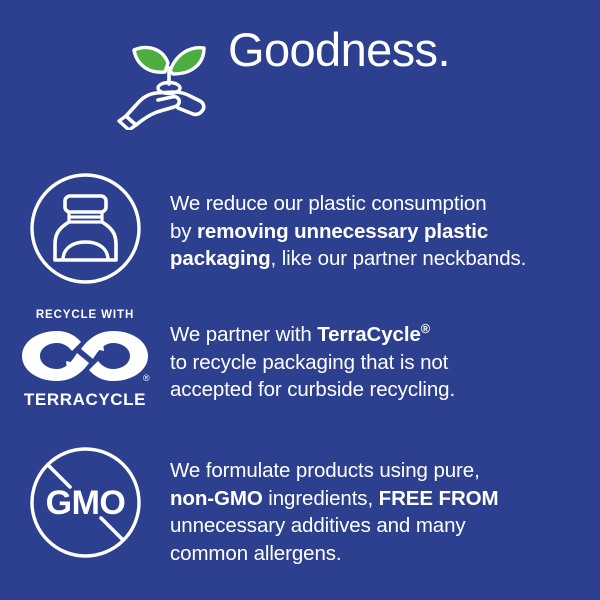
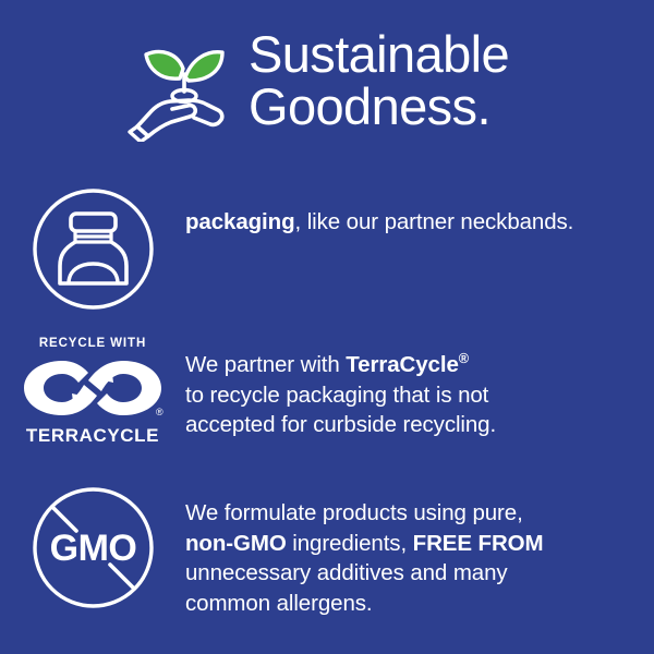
+ Sustainable
  Goodness.
- We reduce our plastic consumption
- by removing unnecessary plastic
  packaging, like our partner neckbands.
  RECYCLE WITH
  ®
  TERRACYCLE
  We partner with TerraCycle®
  to recycle packaging that is not
  accepted for curbside recycling.
  GMO
  We formulate products using pure,
  non-GMO ingredients, FREE FROM
  unnecessary additives and many
  common allergens.
